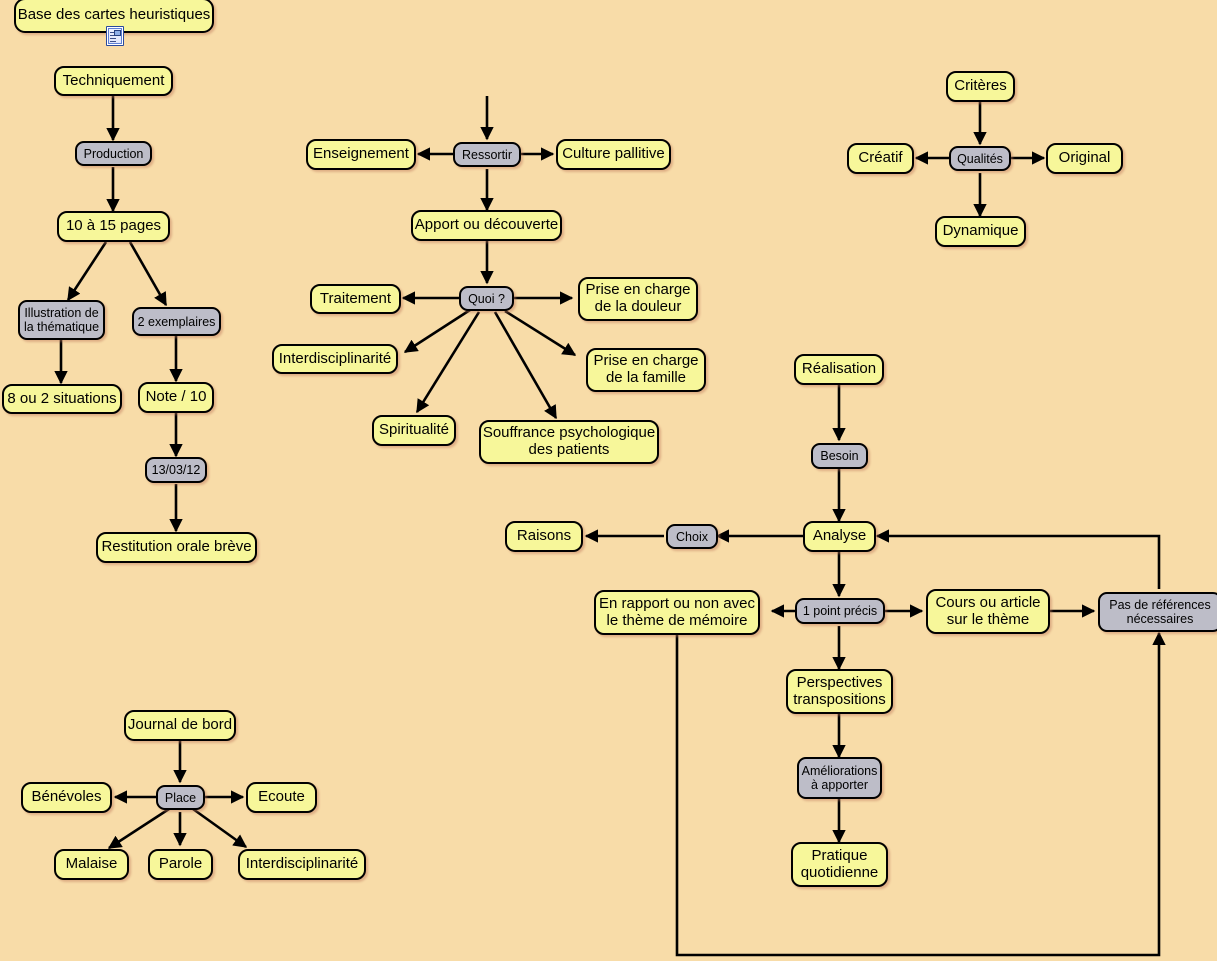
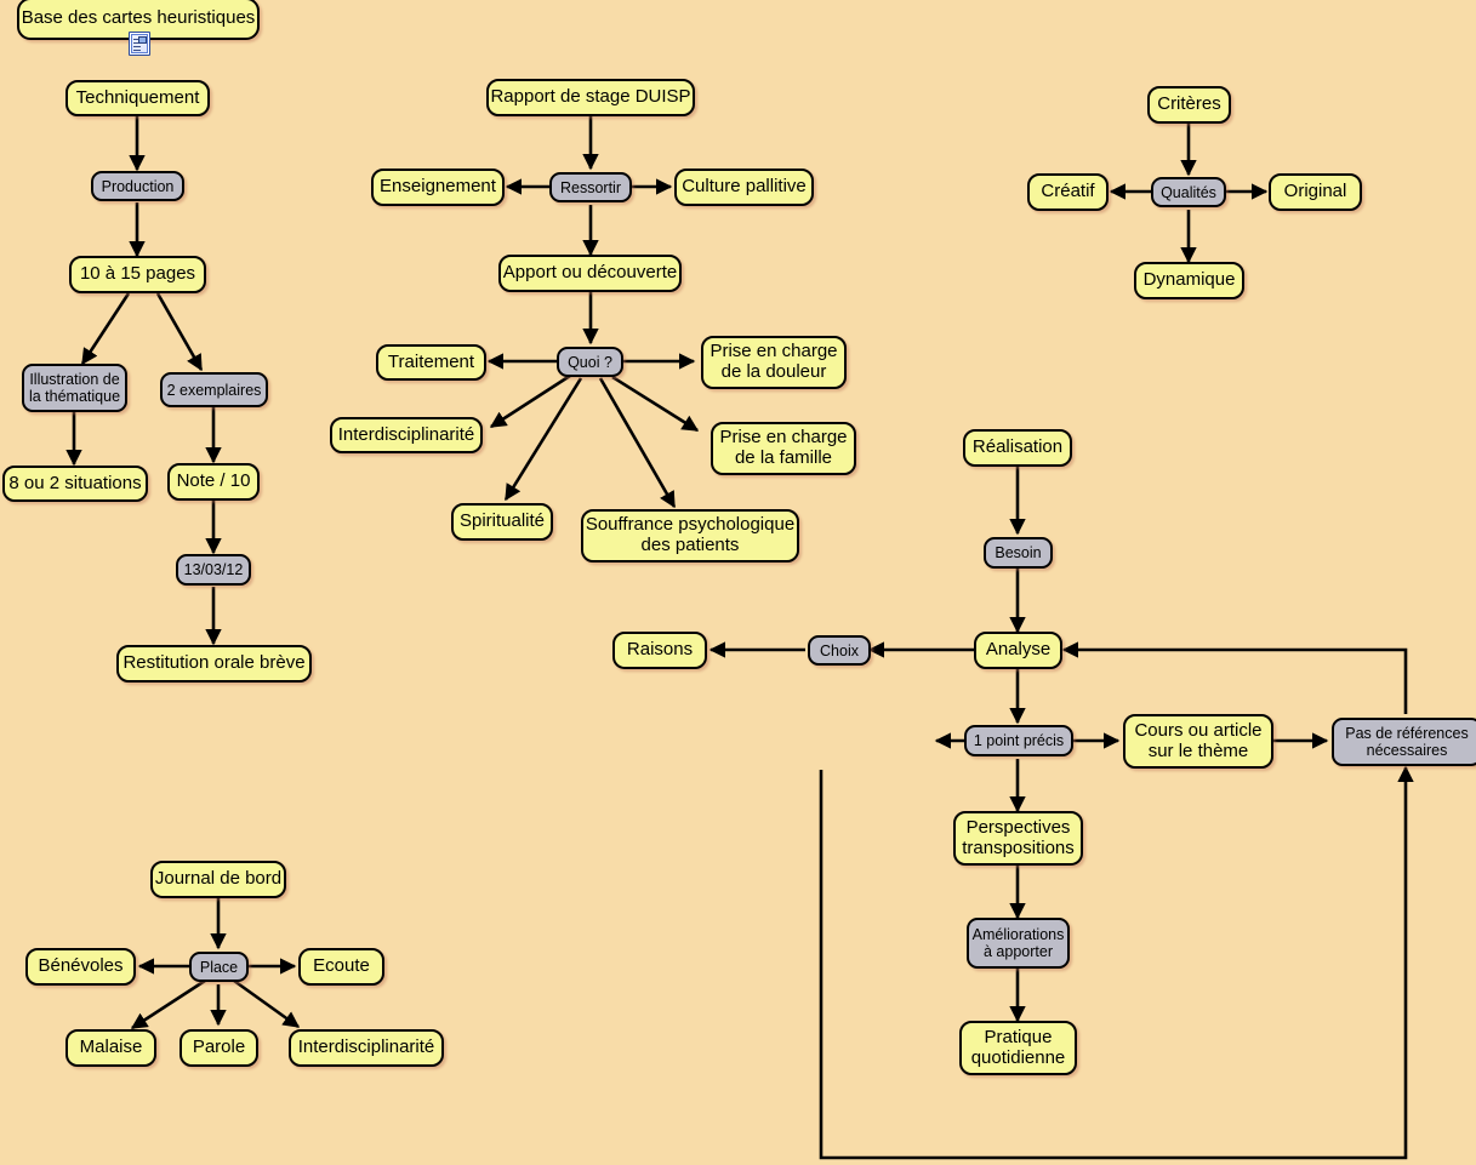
  Base des cartes heuristiques
  Techniquement
  Production
  10 à 15 pages
  Illustration de
  la thématique
  2 exemplaires
  8 ou 2 situations
  Note / 10
  13/03/12
  Restitution orale brève
+ Rapport de stage DUISP
  Ressortir
  Enseignement
  Culture pallitive
  Apport ou découverte
  Quoi ?
  Traitement
  Interdisciplinarité
  Spiritualité
  Souffrance psychologique
  des patients
  Prise en charge
  de la douleur
  Prise en charge
  de la famille
  Critères
  Qualités
  Créatif
  Original
  Dynamique
  Réalisation
  Besoin
  Analyse
  Choix
  Raisons
  1 point précis
- En rapport ou non avec
- le thème de mémoire
  Cours ou article
  sur le thème
  Pas de références
  nécessaires
  Perspectives
  transpositions
  Améliorations
  à apporter
  Pratique
  quotidienne
  Journal de bord
  Place
  Bénévoles
  Ecoute
  Malaise
  Parole
  Interdisciplinarité
